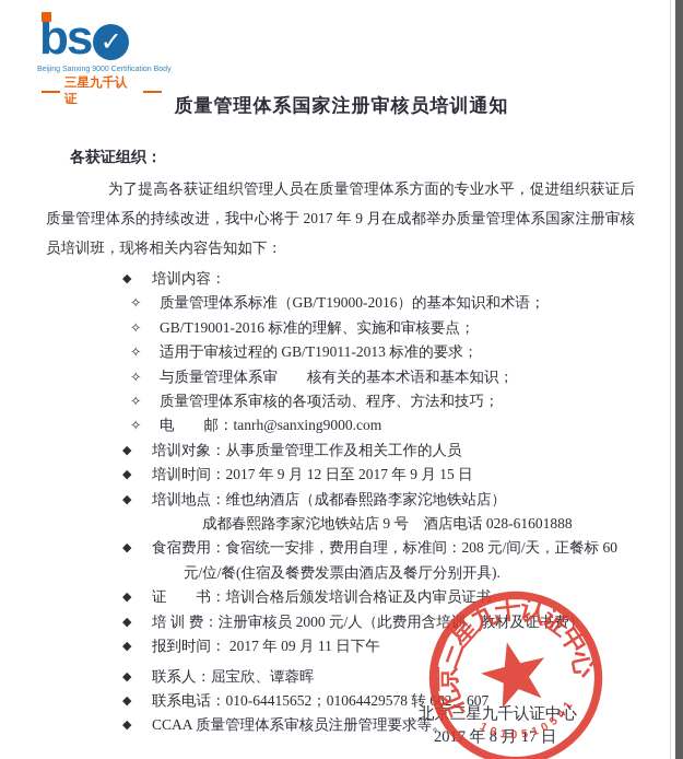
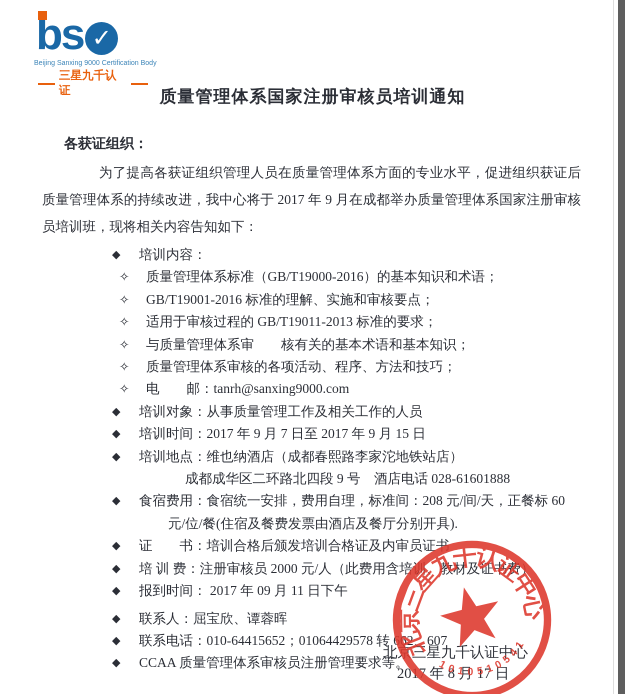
  bs
  ✓
  三星九千认证
  质量管理体系国家注册审核员培训通知
  各获证组织：
  为了提高各获证组织管理人员在质量管理体系方面的专业水平，促进组织获证后质量管理体系的持续改进，我中心将于 2017 年 9 月在成都举办质量管理体系国家注册审核员培训班，现将相关内容告知如下：
  ◆
  培训内容：
  ✧
  质量管理体系标准（GB/T19000-2016）的基本知识和术语；
  ✧
  GB/T19001-2016 标准的理解、实施和审核要点；
  ✧
  适用于审核过程的 GB/T19011-2013 标准的要求；
  ✧
  与质量管理体系审 核有关的基本术语和基本知识；
  ✧
  质量管理体系审核的各项活动、程序、方法和技巧；
  ✧
  电 邮：tanrh@sanxing9000.com
  ◆
  培训对象：从事质量管理工作及相关工作的人员
  ◆
- 培训时间：2017 年 9 月 12 日至 2017 年 9 月 15 日
+ 培训时间：2017 年 9 月 7 日至 2017 年 9 月 15 日
  ◆
  培训地点：维也纳酒店（成都春熙路李家沱地铁站店）
- 成都春熙路李家沱地铁站店 9 号 酒店电话 028-61601888
+ 成都成华区二环路北四段 9 号 酒店电话 028-61601888
  ◆
  食宿费用：食宿统一安排，费用自理，标准间：208 元/间/天，正餐标 60
  元/位/餐(住宿及餐费发票由酒店及餐厅分别开具).
  ◆
  证 书：培训合格后颁发培训合格证及内审员证书
  ◆
  培 训 费：注册审核员 2000 元/人（此费用含培训、教材及证书费）
  ◆
  报到时间： 2017 年 09 月 11 日下午
  ◆
  联系人：屈宝欣、谭蓉晖
  ◆
  联系电话：010-64415652；01064429578 转 662、607
  ◆
  CCAA 质量管理体系审核员注册管理要求等。
  北京三星九千认证中心
  2017 年 8 月 17 日
